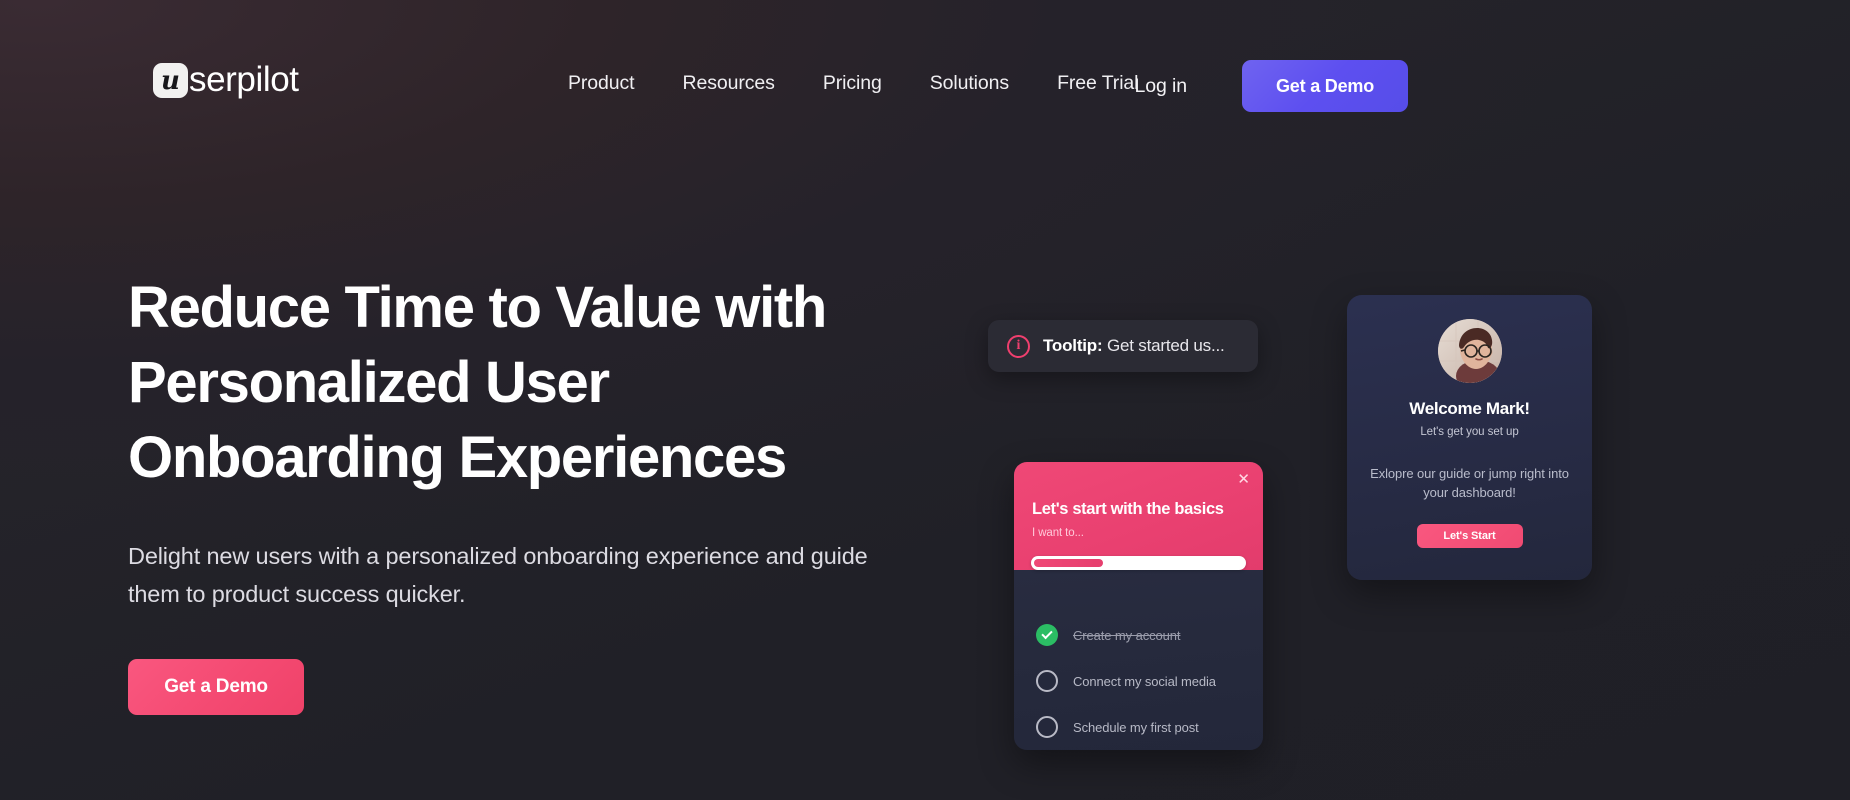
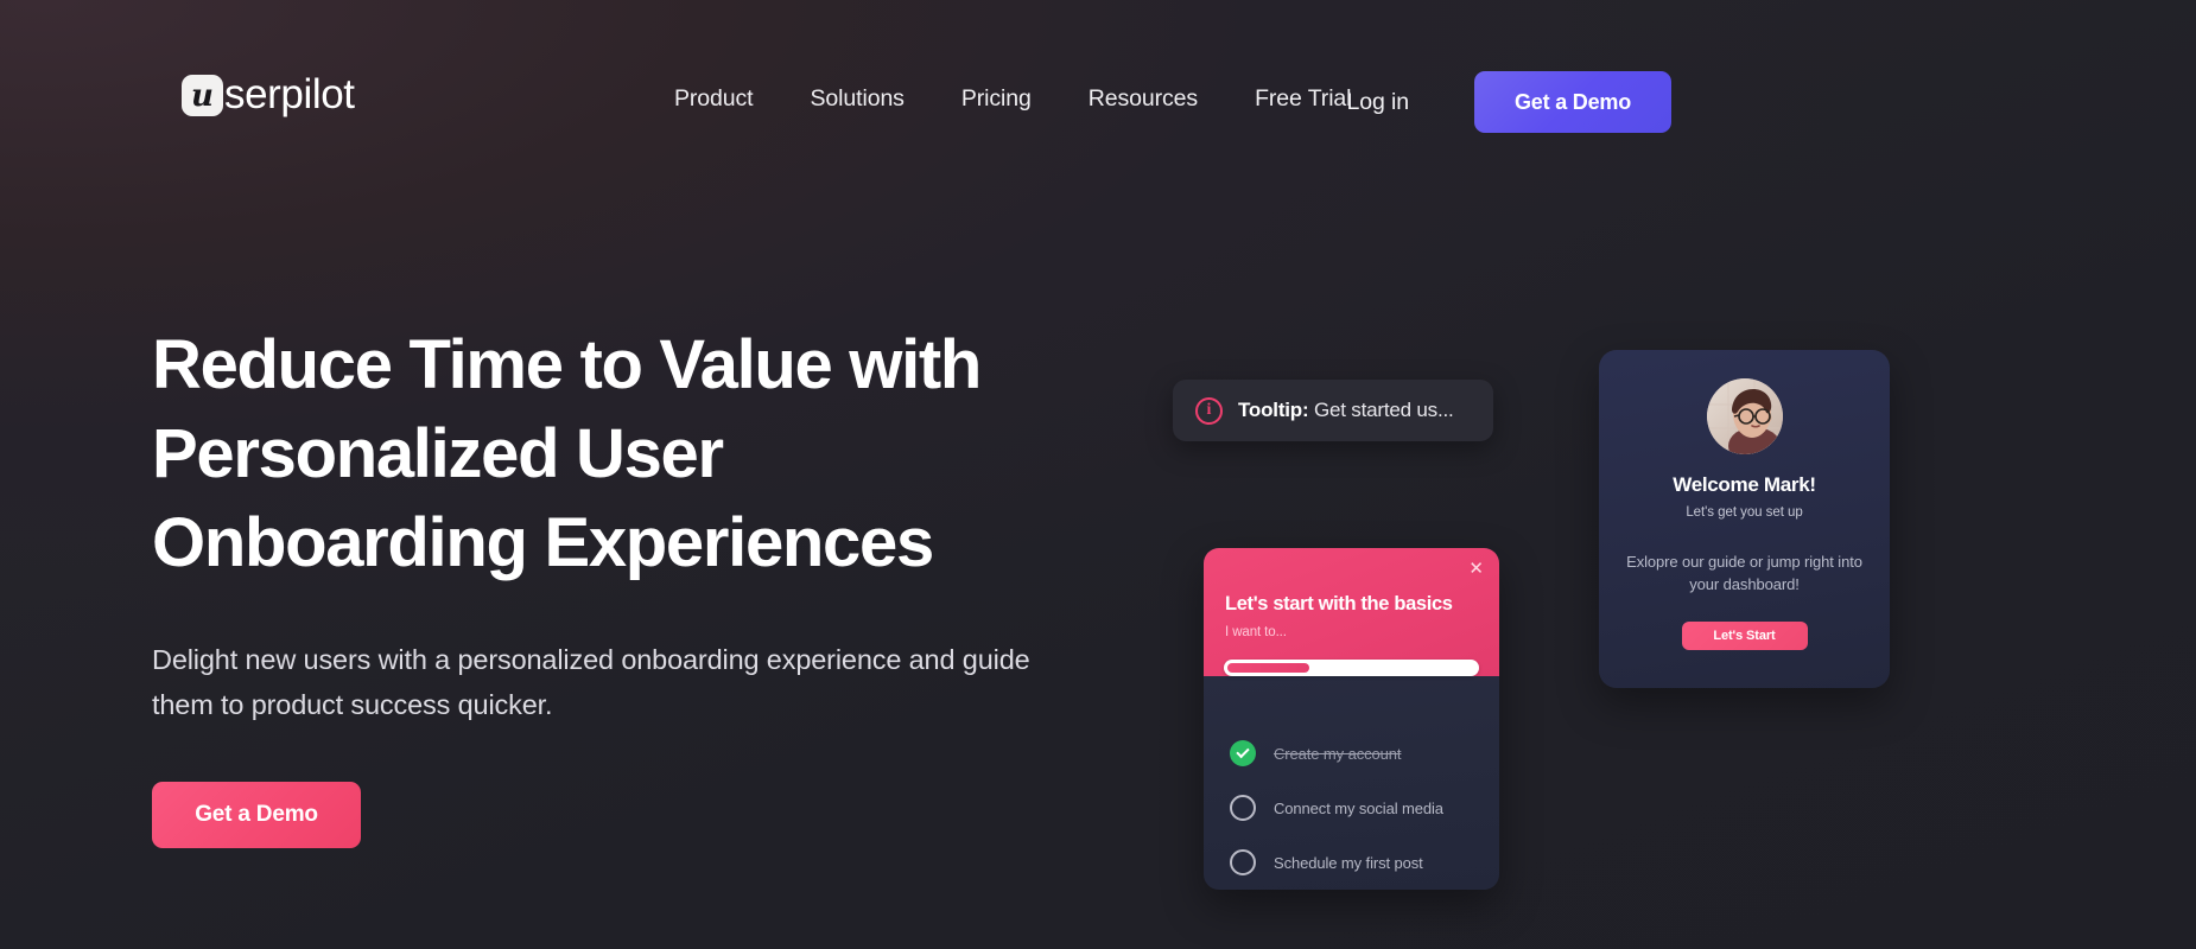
  u
  serpilot
  Product
- Resources
+ Solutions
  Pricing
- Solutions
+ Resources
  Free Trial
  Log in
  Get a Demo
  Reduce Time to Value with Personalized User Onboarding Experiences
  Delight new users with a personalized onboarding experience and guide them to product success quicker.
  Get a Demo
  i
  Tooltip: Get started us...
  ✕
  Let's start with the basics
  I want to...
  Create my account
  Connect my social media
  Schedule my first post
  Welcome Mark!
  Let's get you set up
  Exlopre our guide or jump right into your dashboard!
  Let's Start
